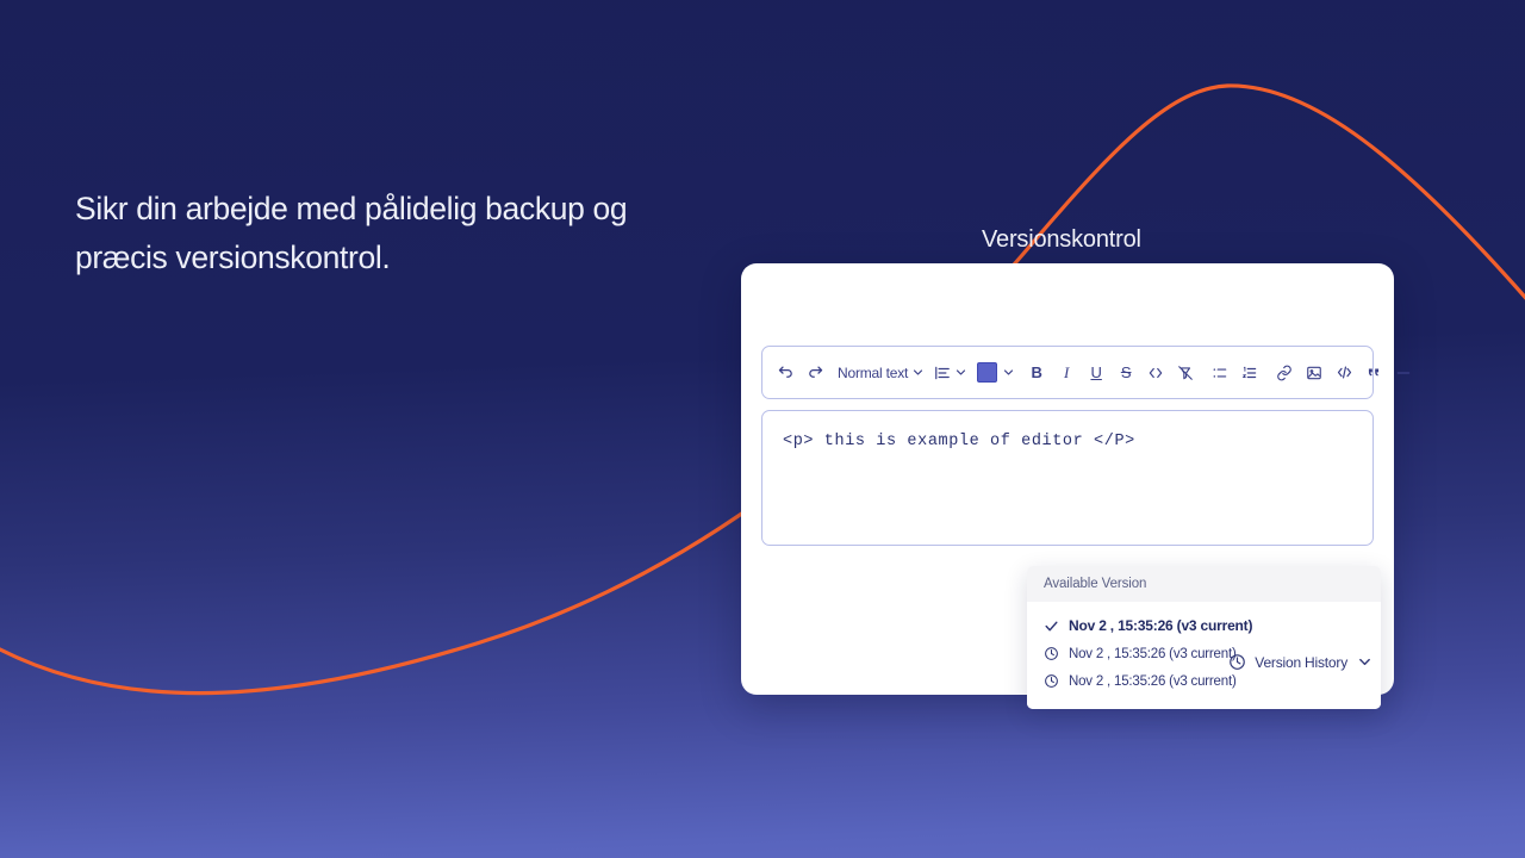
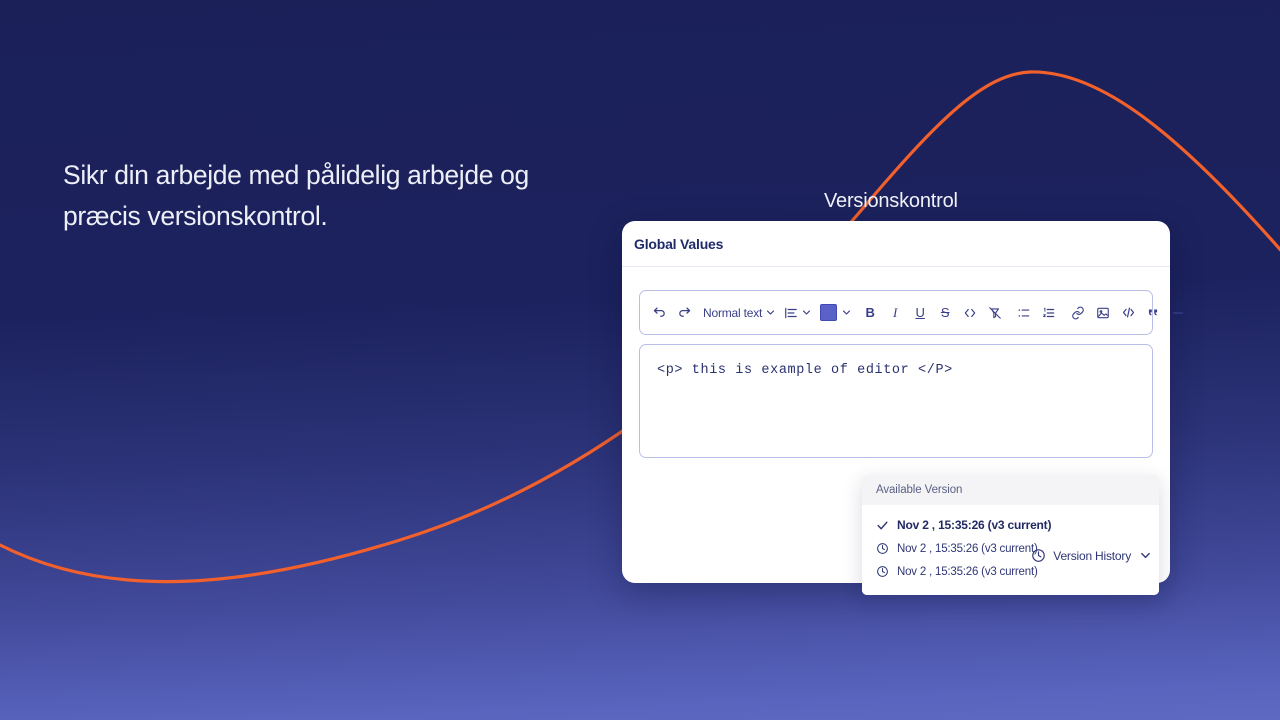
- Sikr din arbejde med pålidelig backup og præcis versionskontrol.
+ Sikr din arbejde med pålidelig arbejde og præcis versionskontrol.
  Versionskontrol
+ Global Values
  Normal text
  B
  I
  U
  S
  <p> this is example of editor </P>
  Available Version
  Nov 2 , 15:35:26 (v3 current)
  Nov 2 , 15:35:26 (v3 current)
  Nov 2 , 15:35:26 (v3 current)
  Version History
